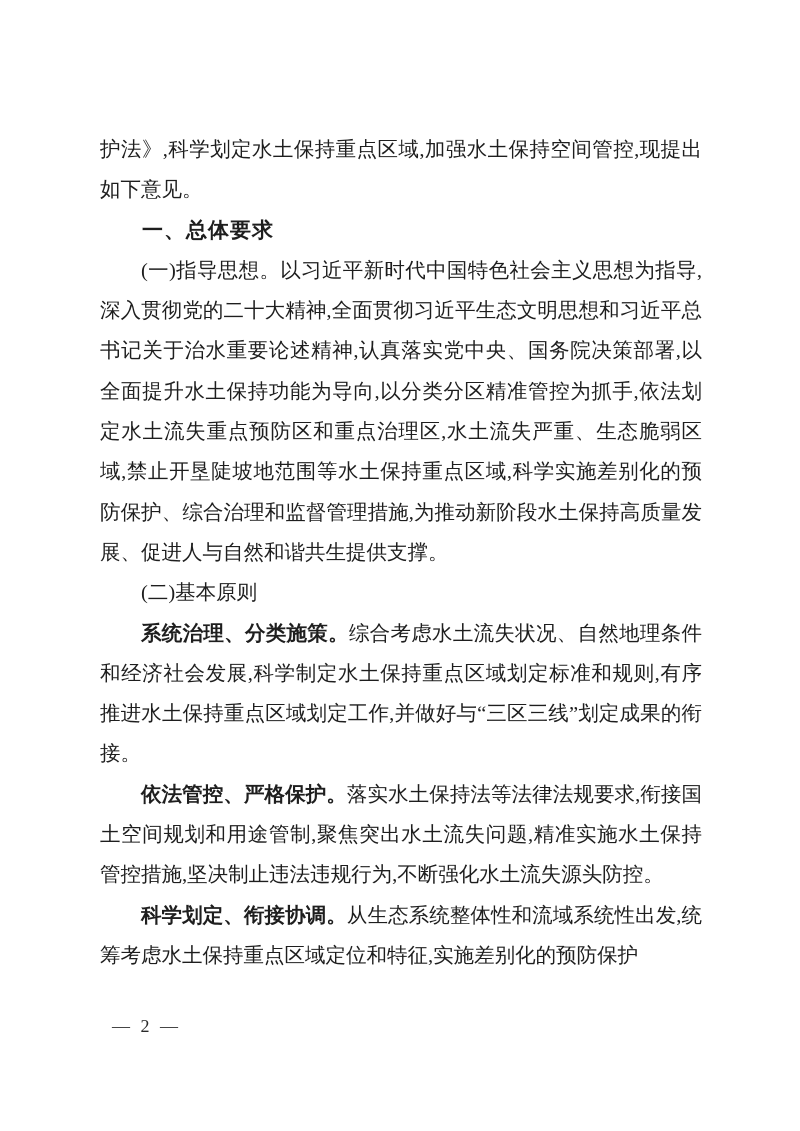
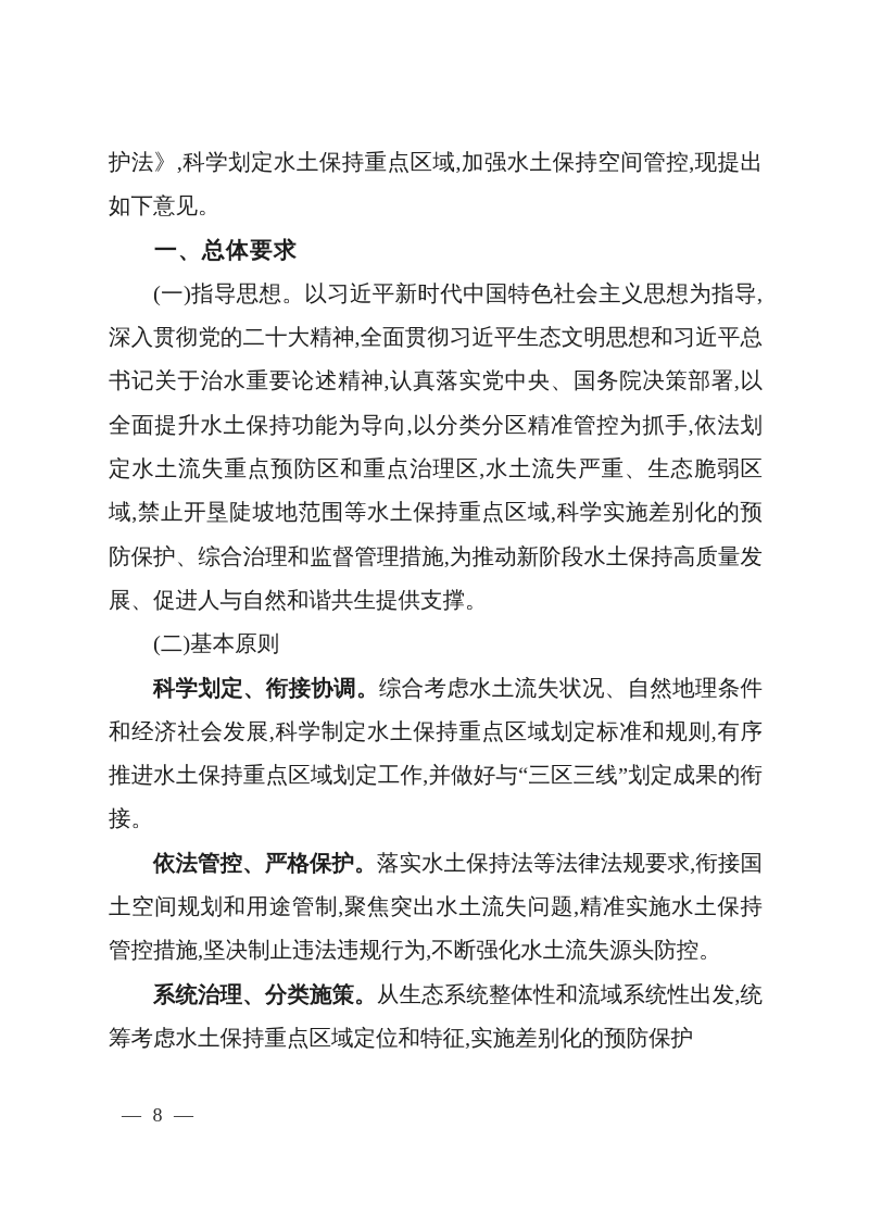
  护法》,科学划定水土保持重点区域,加强水土保持空间管控,现提出如下意见。
  一、总体要求
  (一)指导思想。以习近平新时代中国特色社会主义思想为指导,深入贯彻党的二十大精神,全面贯彻习近平生态文明思想和习近平总书记关于治水重要论述精神,认真落实党中央、国务院决策部署,以全面提升水土保持功能为导向,以分类分区精准管控为抓手,依法划定水土流失重点预防区和重点治理区,水土流失严重、生态脆弱区域,禁止开垦陡坡地范围等水土保持重点区域,科学实施差别化的预防保护、综合治理和监督管理措施,为推动新阶段水土保持高质量发展、促进人与自然和谐共生提供支撑。
  (二)基本原则
- 系统治理、分类施策。综合考虑水土流失状况、自然地理条件和经济社会发展,科学制定水土保持重点区域划定标准和规则,有序推进水土保持重点区域划定工作,并做好与“三区三线”划定成果的衔接。
+ 科学划定、衔接协调。综合考虑水土流失状况、自然地理条件和经济社会发展,科学制定水土保持重点区域划定标准和规则,有序推进水土保持重点区域划定工作,并做好与“三区三线”划定成果的衔接。
  依法管控、严格保护。落实水土保持法等法律法规要求,衔接国土空间规划和用途管制,聚焦突出水土流失问题,精准实施水土保持管控措施,坚决制止违法违规行为,不断强化水土流失源头防控。
- 科学划定、衔接协调。从生态系统整体性和流域系统性出发,统筹考虑水土保持重点区域定位和特征,实施差别化的预防保护
+ 系统治理、分类施策。从生态系统整体性和流域系统性出发,统筹考虑水土保持重点区域定位和特征,实施差别化的预防保护
- — 2 —
+ — 8 —
